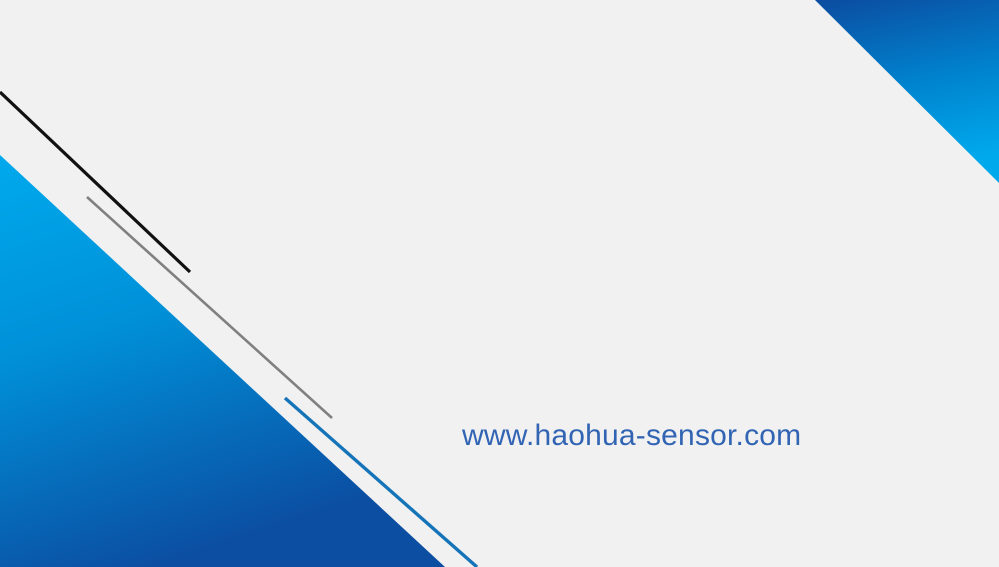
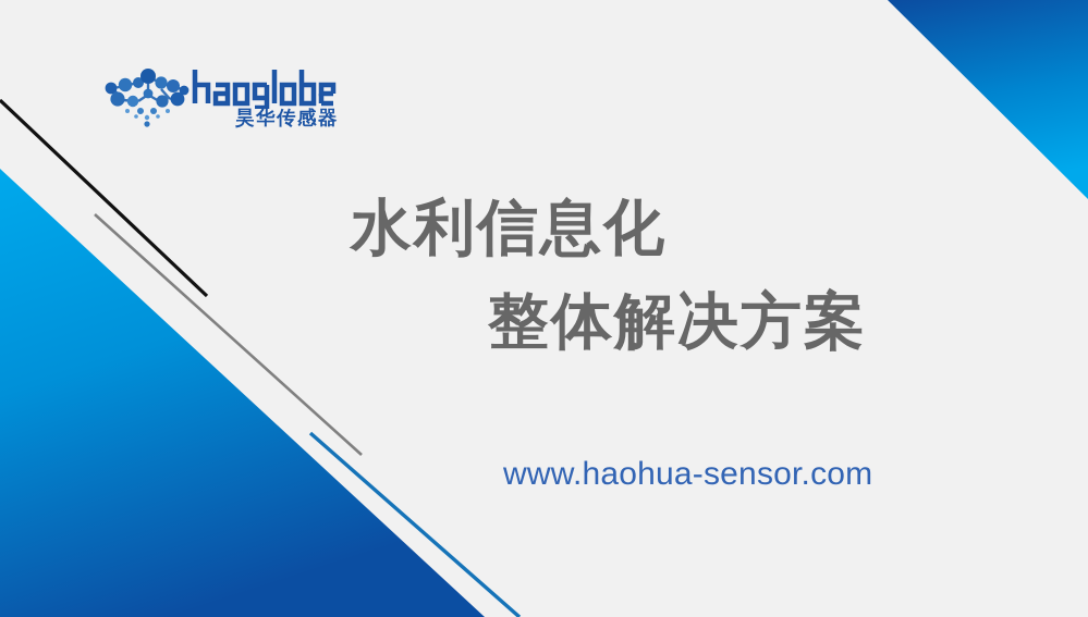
+ 昊华传感器
+ 水利信息化
+ 整体解决方案
  www.haohua-sensor.com
